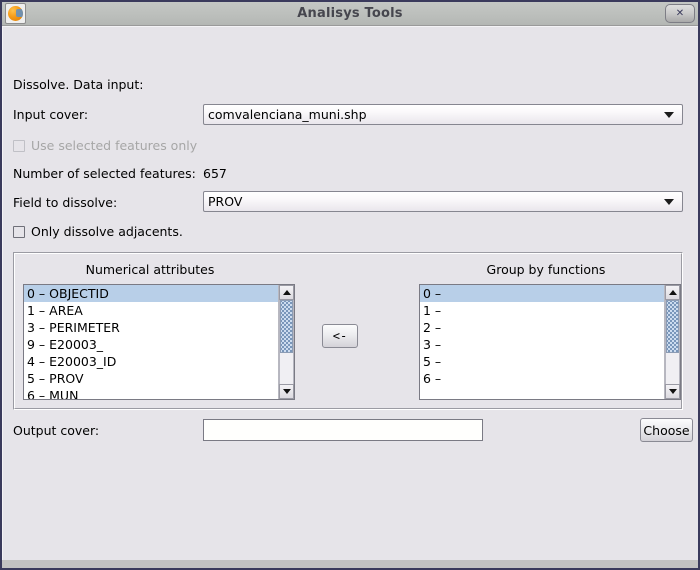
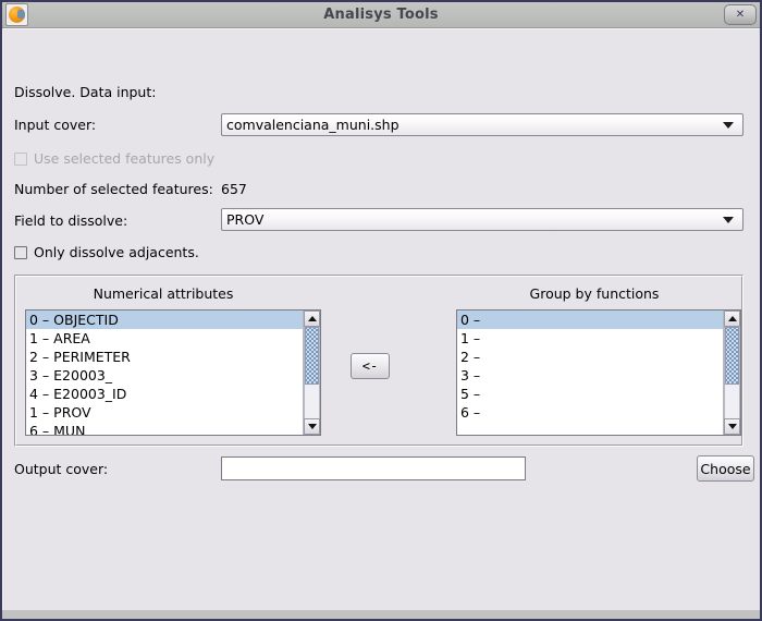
  Analisys Tools
  ✕
  Dissolve. Data input:
  Input cover:
  comvalenciana_muni.shp
  Use selected features only
  Number of selected features:
  657
  Field to dissolve:
  PROV
  Only dissolve adjacents.
  Numerical attributes
  Group by functions
  0 – OBJECTID
  1 – AREA
- 3 – PERIMETER
+ 2 – PERIMETER
- 9 – E20003_
+ 3 – E20003_
  4 – E20003_ID
- 5 – PROV
+ 1 – PROV
  6 – MUN
  <-
  0 –
  1 –
  2 –
  3 –
  5 –
  6 –
  Output cover:
  Choose
